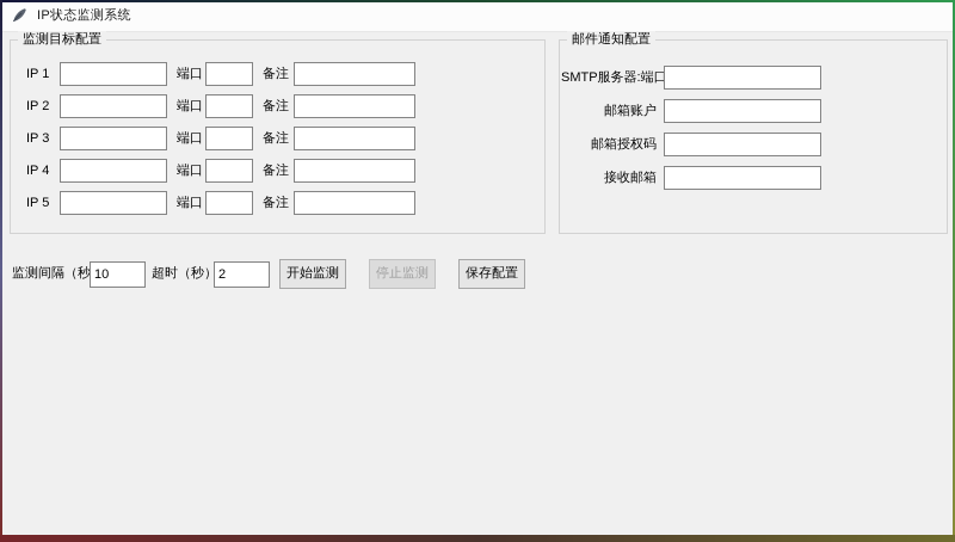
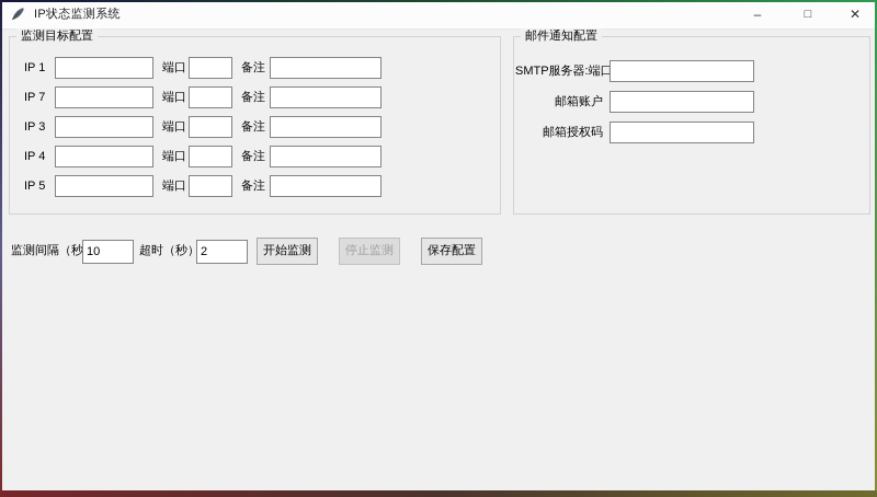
  IP状态监测系统
+ –
+ □
+ ✕
  监测目标配置
  IP 1
  端口
  备注
- IP 2
+ IP 7
  端口
  备注
  IP 3
  端口
  备注
  IP 4
  端口
  备注
  IP 5
  端口
  备注
  邮件通知配置
  SMTP服务器:端口
  邮箱账户
  邮箱授权码
- 接收邮箱
  监测间隔（秒
  10
  超时（秒）
  2
  开始监测
  停止监测
  保存配置
